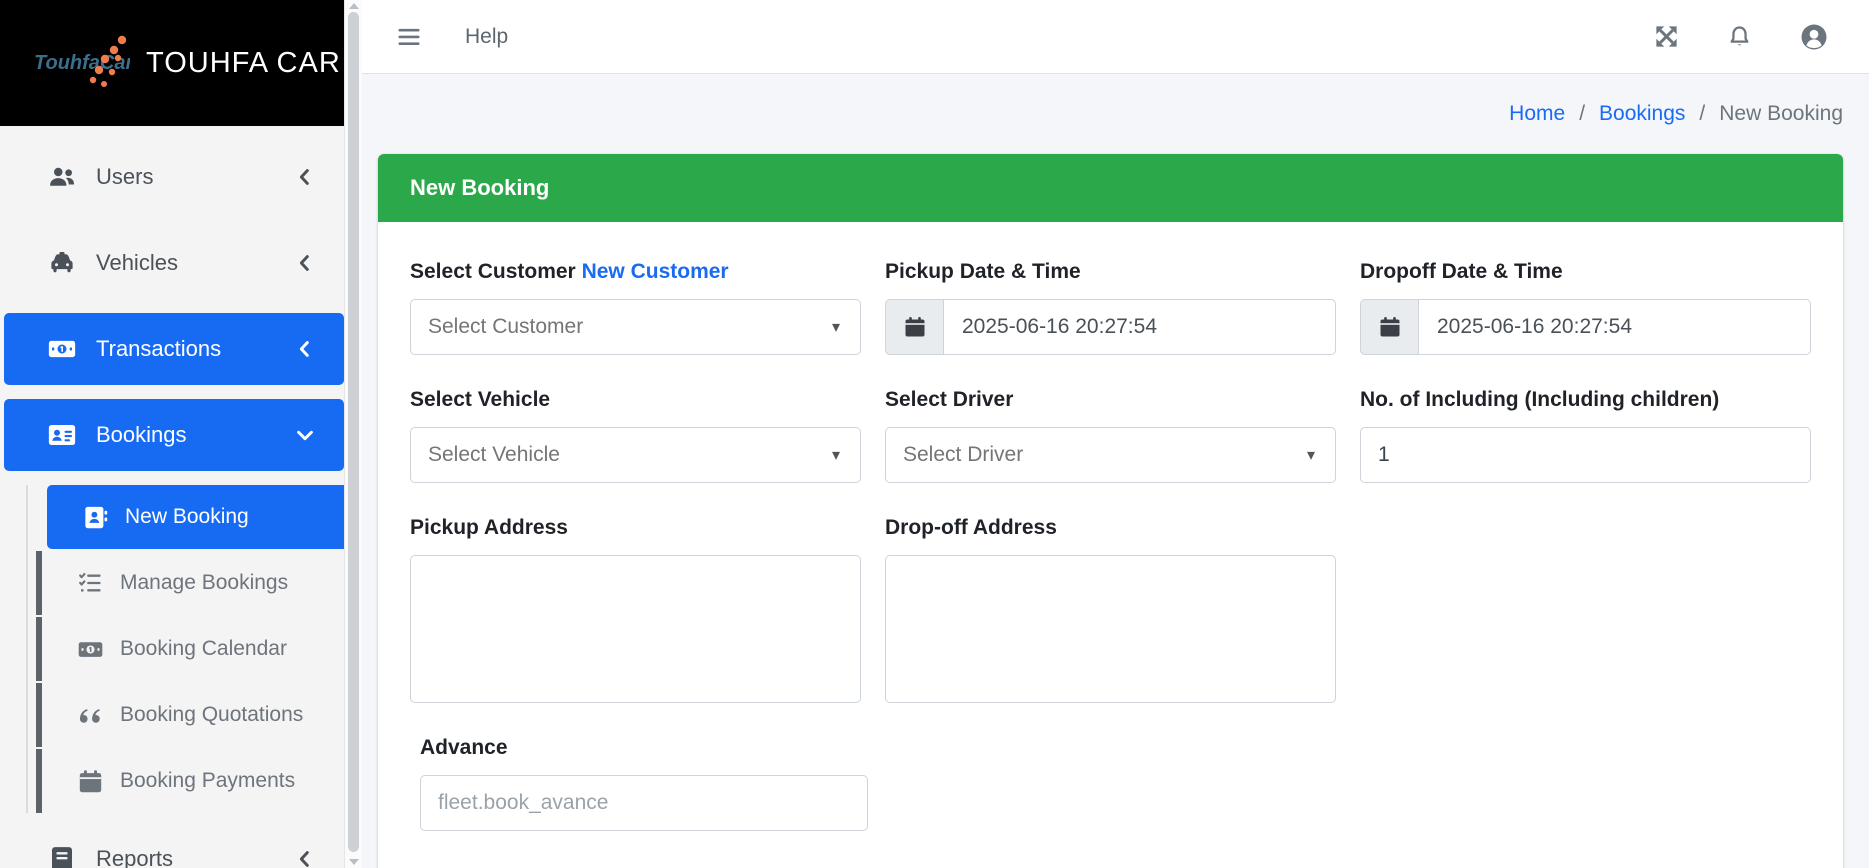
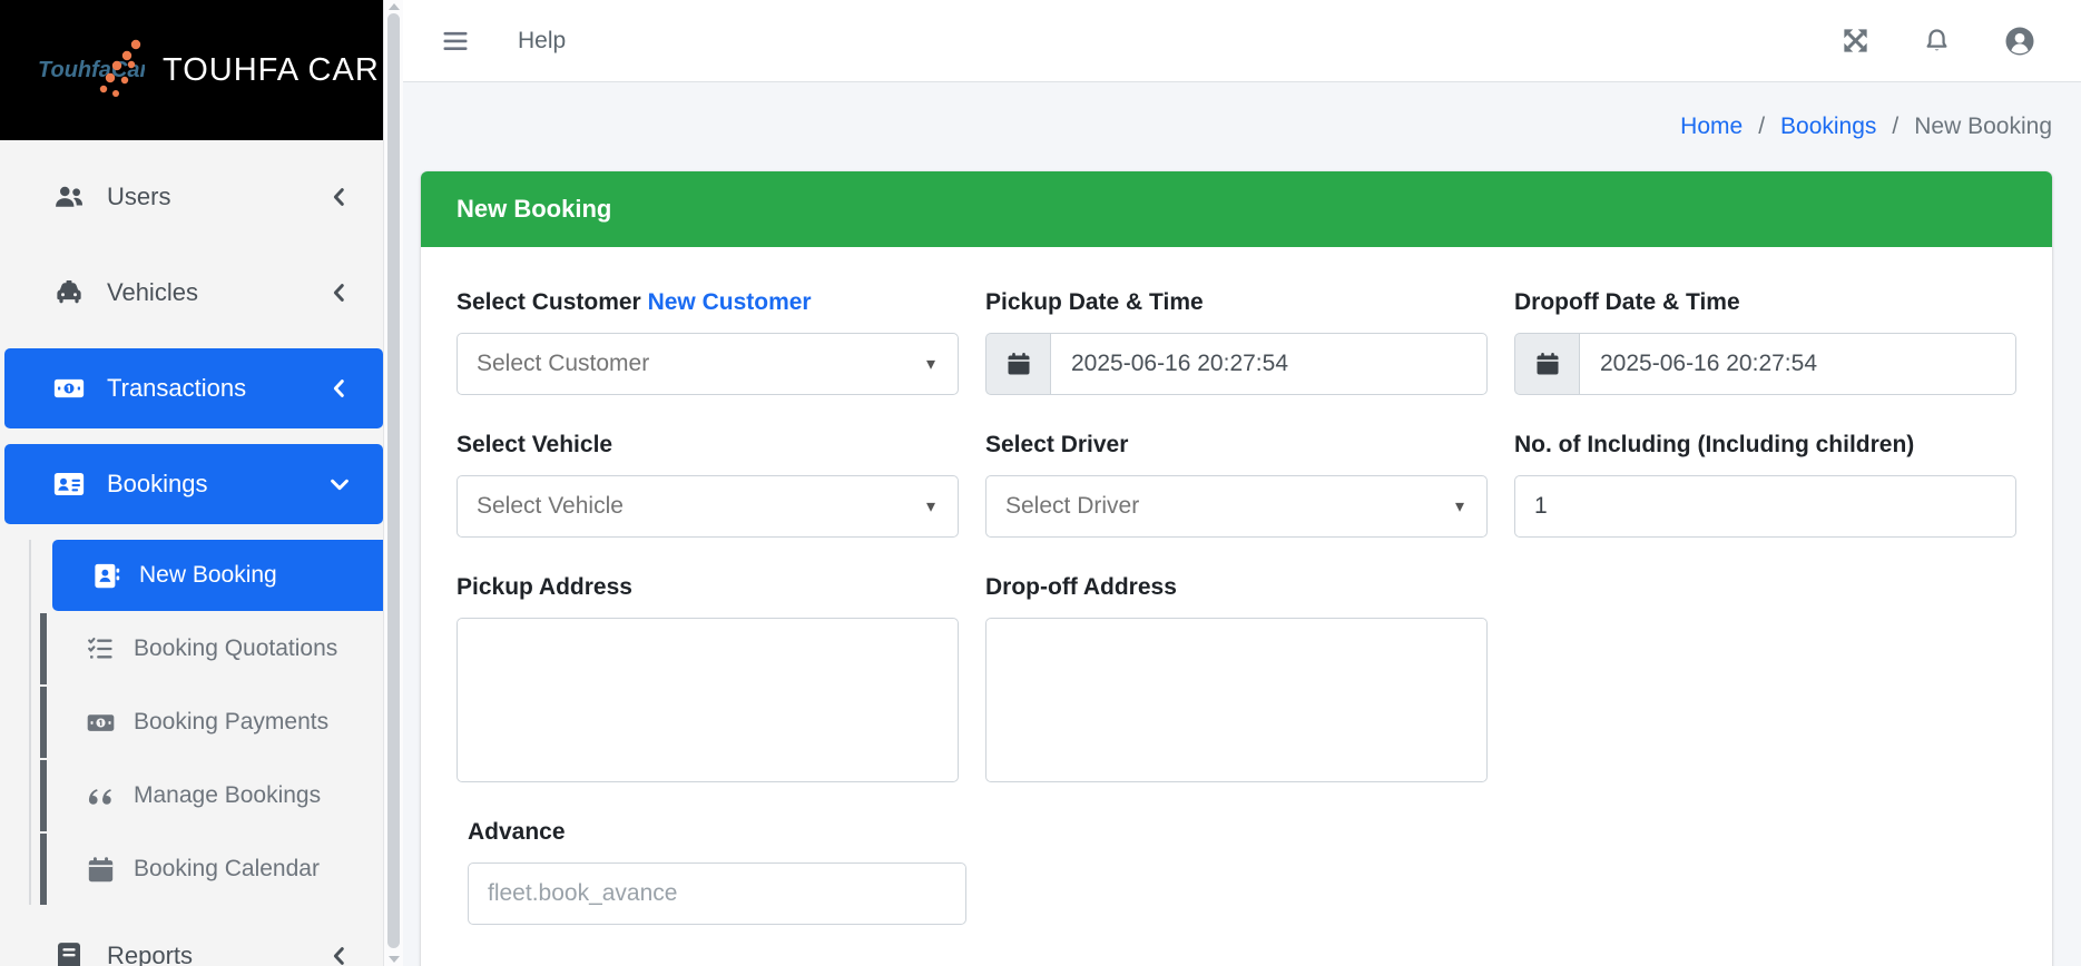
  TouhfaCar
  TOUHFA CAR
  Users
  Vehicles
  Transactions
  Bookings
  New Booking
- Manage Bookings
+ Booking Quotations
- Booking Calendar
+ Booking Payments
- Booking Quotations
+ Manage Bookings
- Booking Payments
+ Booking Calendar
  Reports
  Help
  Home
  /
  Bookings
  /
  New Booking
  New Booking
  Select Customer New Customer
  Select Customer
  Pickup Date & Time
  2025-06-16 20:27:54
  Dropoff Date & Time
  2025-06-16 20:27:54
  Select Vehicle
  Select Vehicle
  Select Driver
  Select Driver
  No. of Including (Including children)
  1
  Pickup Address
  Drop-off Address
  Advance
  fleet.book_avance
